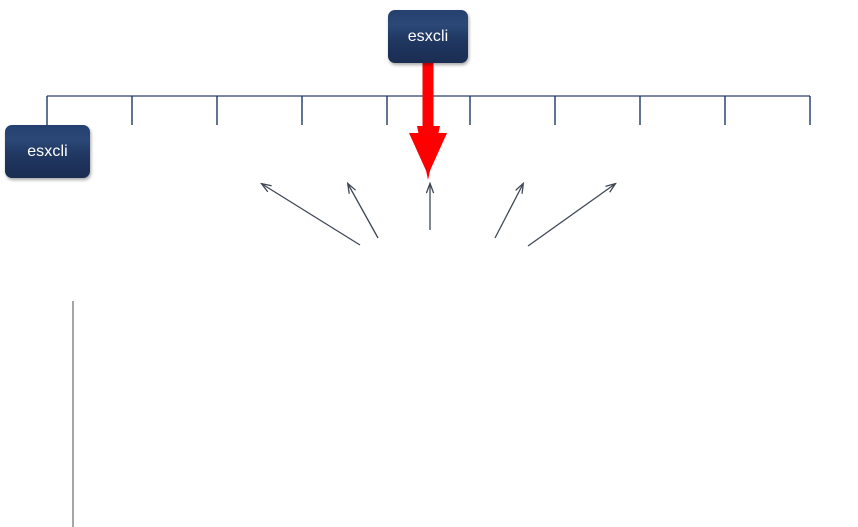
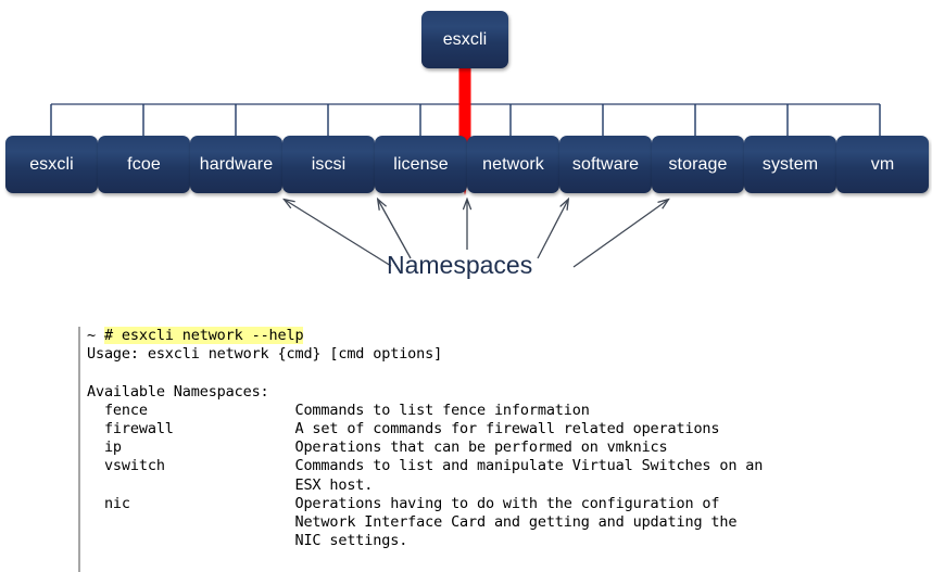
  esxcli
  esxcli
+ fcoe
+ hardware
+ iscsi
+ license
+ network
+ software
+ storage
+ system
+ vm
+ Namespaces
+ ~ # esxcli network --help
+ Usage: esxcli network {cmd} [cmd options]
+ Available Namespaces:
+ fence Commands to list fence information
+ firewall A set of commands for firewall related operations
+ ip Operations that can be performed on vmknics
+ vswitch Commands to list and manipulate Virtual Switches on an
+ ESX host.
+ nic Operations having to do with the configuration of
+ Network Interface Card and getting and updating the
+ NIC settings.
